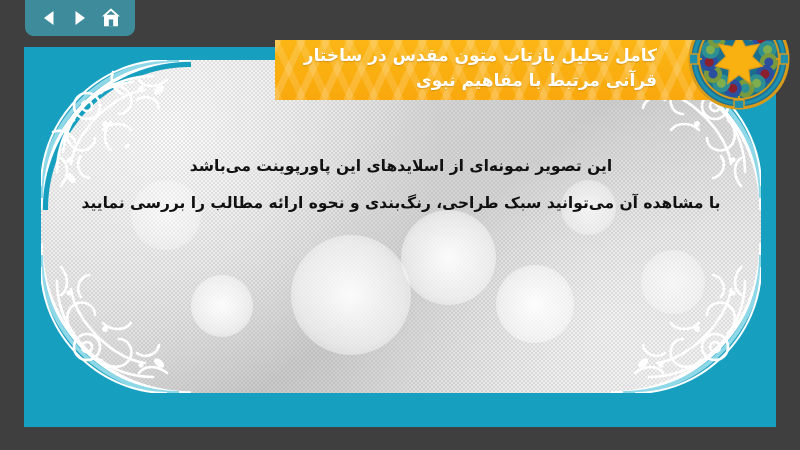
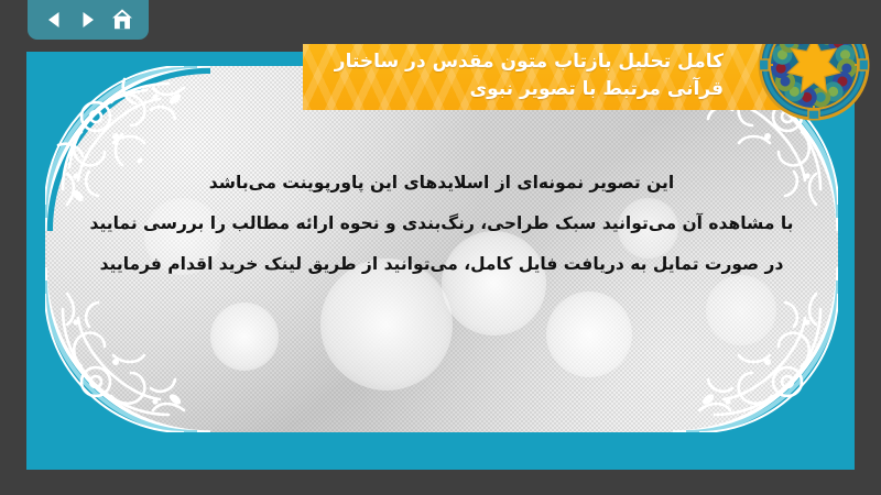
  این تصویر نمونه‌ای از اسلایدهای این پاورپوینت می‌باشد
  با مشاهده آن می‌توانید سبک طراحی، رنگ‌بندی و نحوه ارائه مطالب را بررسی نمایید
+ در صورت تمایل به دریافت فایل کامل، می‌توانید از طریق لینک خرید اقدام فرمایید
  کامل تحلیل بازتاب متون مقدس در ساختار
- قرآنی مرتبط با مفاهیم نبوی
+ قرآنی مرتبط با تصویر نبوی
